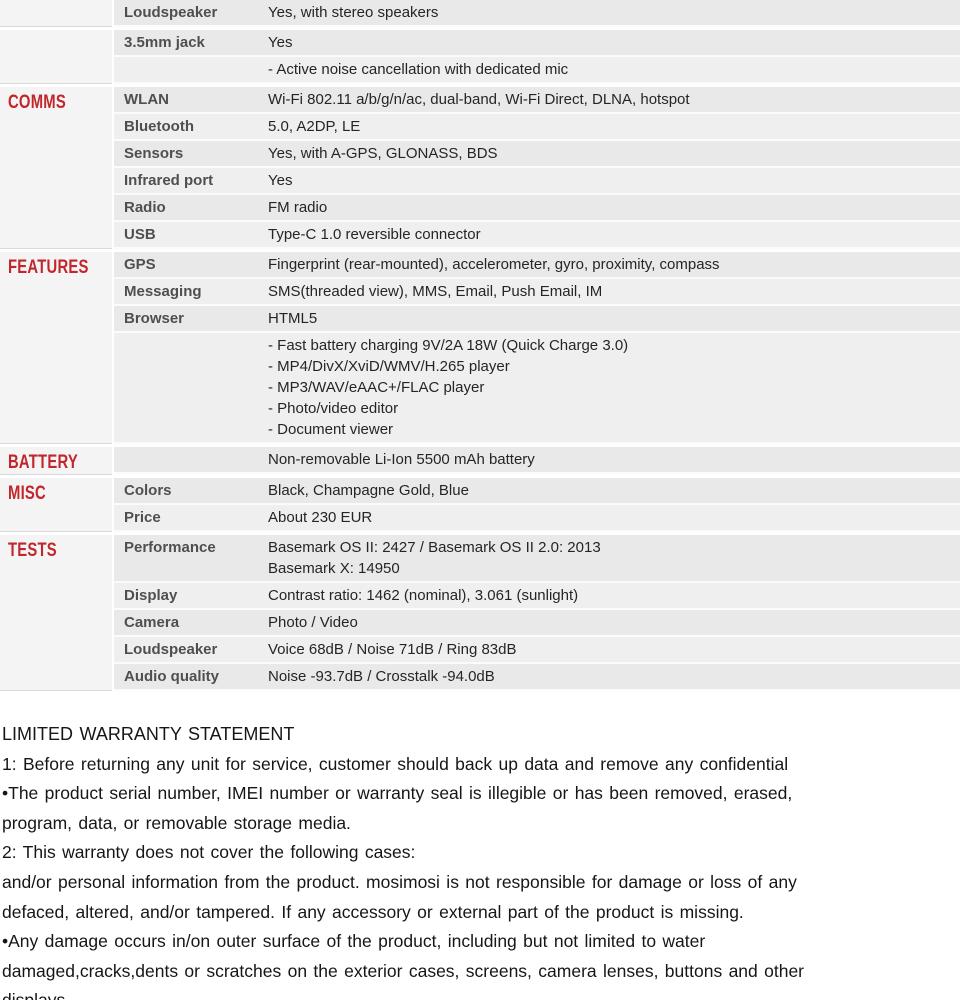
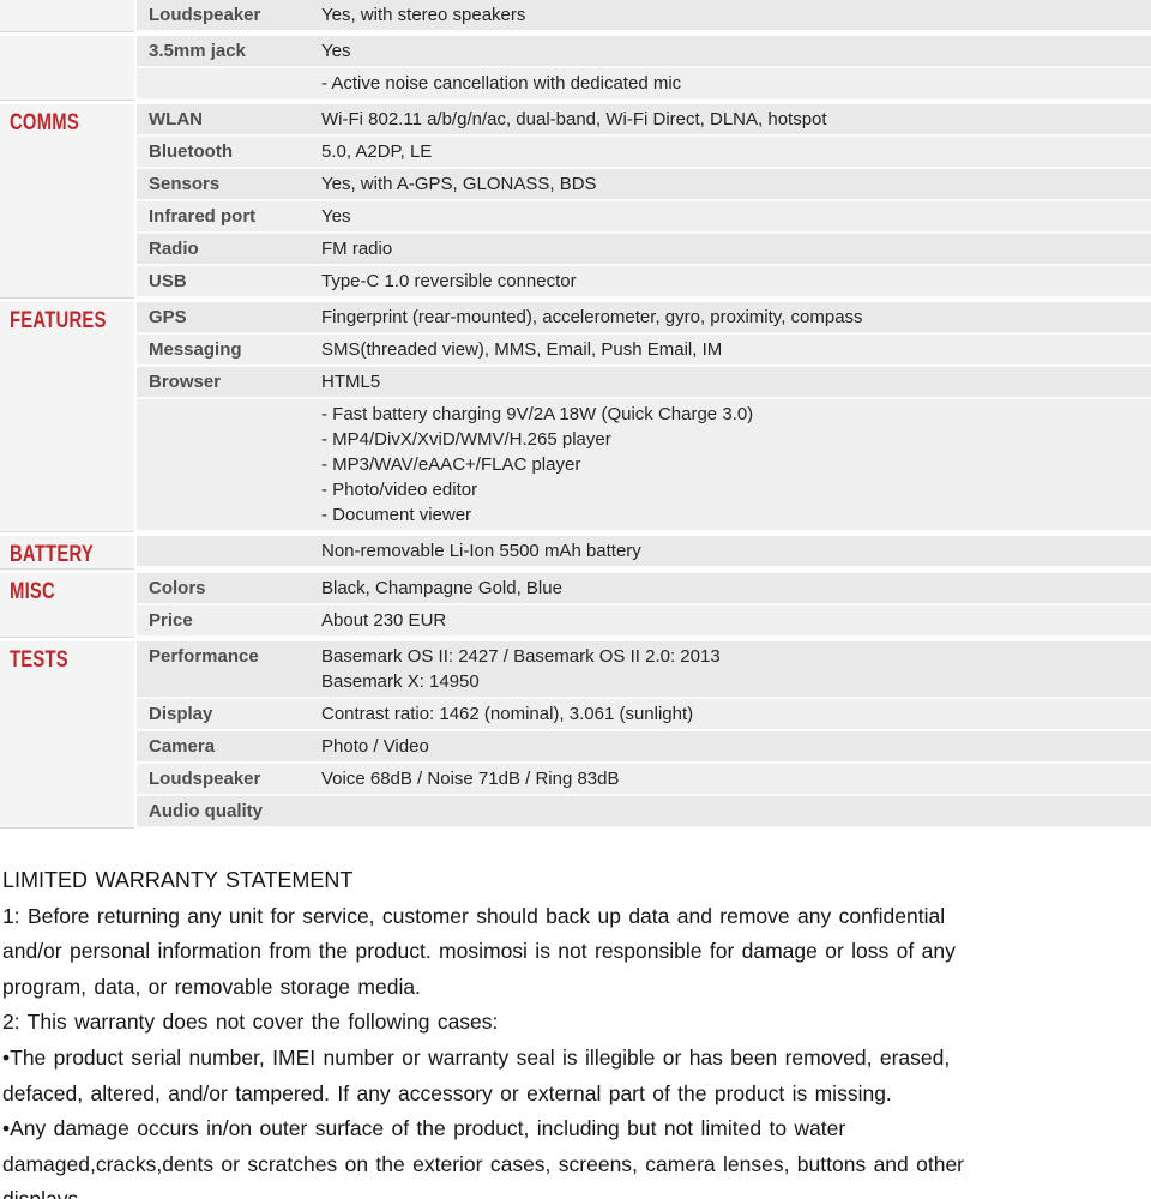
  Loudspeaker
  Yes, with stereo speakers
  3.5mm jack
  Yes
  - Active noise cancellation with dedicated mic
  COMMS
  WLAN
  Wi-Fi 802.11 a/b/g/n/ac, dual-band, Wi-Fi Direct, DLNA, hotspot
  Bluetooth
  5.0, A2DP, LE
  Sensors
  Yes, with A-GPS, GLONASS, BDS
  Infrared port
  Yes
  Radio
  FM radio
  USB
  Type-C 1.0 reversible connector
  FEATURES
  GPS
  Fingerprint (rear-mounted), accelerometer, gyro, proximity, compass
  Messaging
  SMS(threaded view), MMS, Email, Push Email, IM
  Browser
  HTML5
  - Fast battery charging 9V/2A 18W (Quick Charge 3.0)
  - MP4/DivX/XviD/WMV/H.265 player
  - MP3/WAV/eAAC+/FLAC player
  - Photo/video editor
  - Document viewer
  BATTERY
  Non-removable Li-Ion 5500 mAh battery
  MISC
  Colors
  Black, Champagne Gold, Blue
  Price
  About 230 EUR
  TESTS
  Performance
  Basemark OS II: 2427 / Basemark OS II 2.0: 2013
  Basemark X: 14950
  Display
  Contrast ratio: 1462 (nominal), 3.061 (sunlight)
  Camera
  Photo / Video
  Loudspeaker
  Voice 68dB / Noise 71dB / Ring 83dB
  Audio quality
- Noise -93.7dB / Crosstalk -94.0dB
  LIMITED WARRANTY STATEMENT
  1: Before returning any unit for service, customer should back up data and remove any confidential
- •The product serial number, IMEI number or warranty seal is illegible or has been removed, erased,
+ and/or personal information from the product. mosimosi is not responsible for damage or loss of any
  program, data, or removable storage media.
  2: This warranty does not cover the following cases:
- and/or personal information from the product. mosimosi is not responsible for damage or loss of any
+ •The product serial number, IMEI number or warranty seal is illegible or has been removed, erased,
  defaced, altered, and/or tampered. If any accessory or external part of the product is missing.
  •Any damage occurs in/on outer surface of the product, including but not limited to water
  damaged,cracks,dents or scratches on the exterior cases, screens, camera lenses, buttons and other
